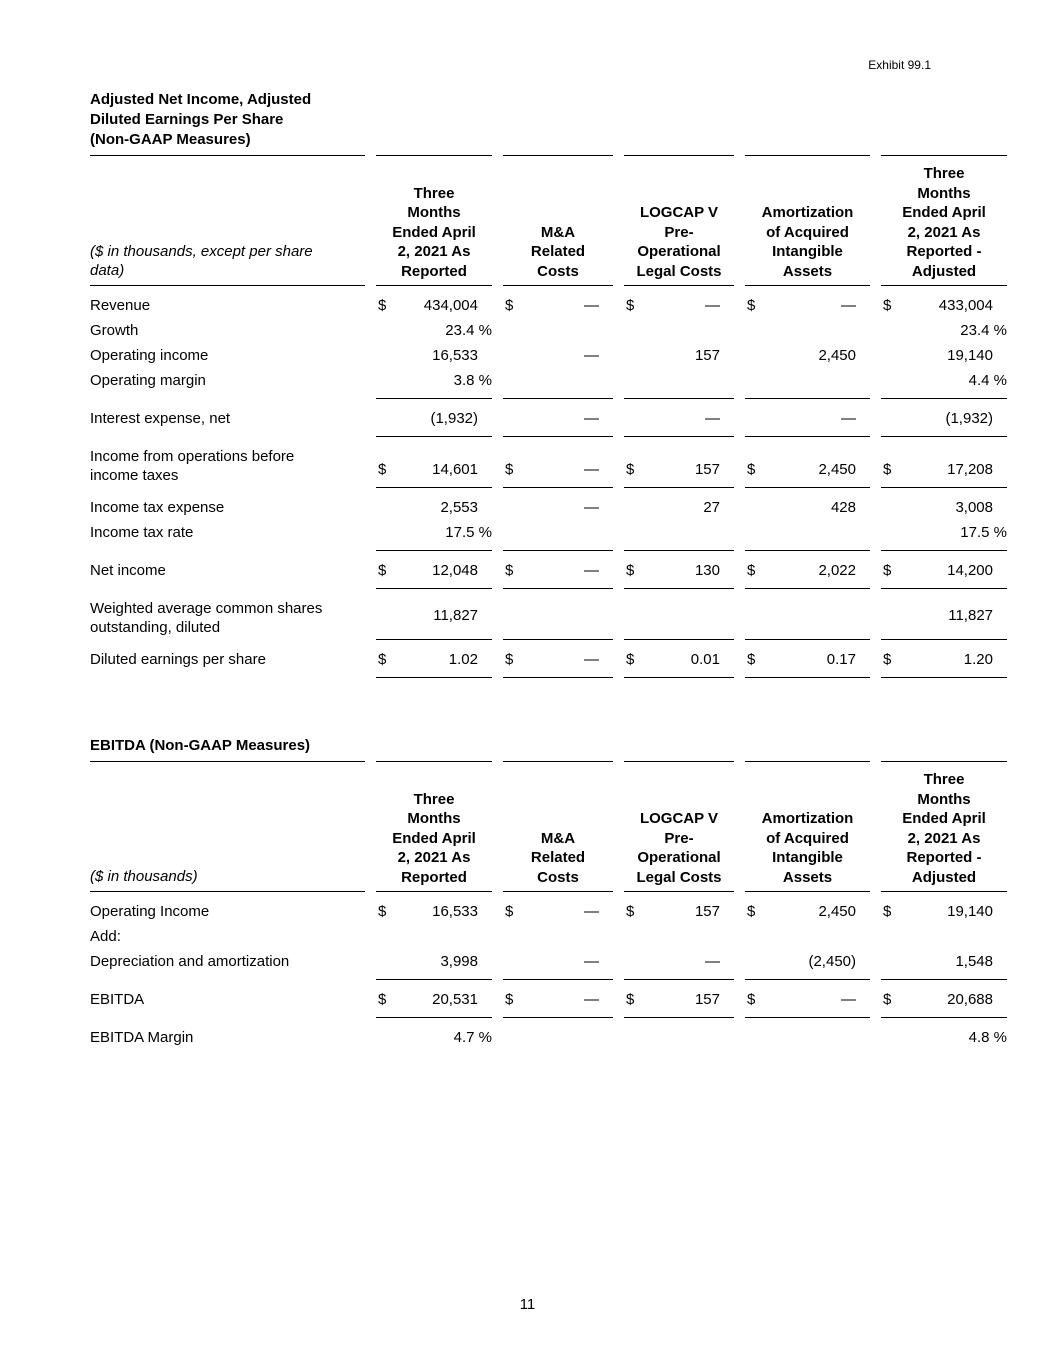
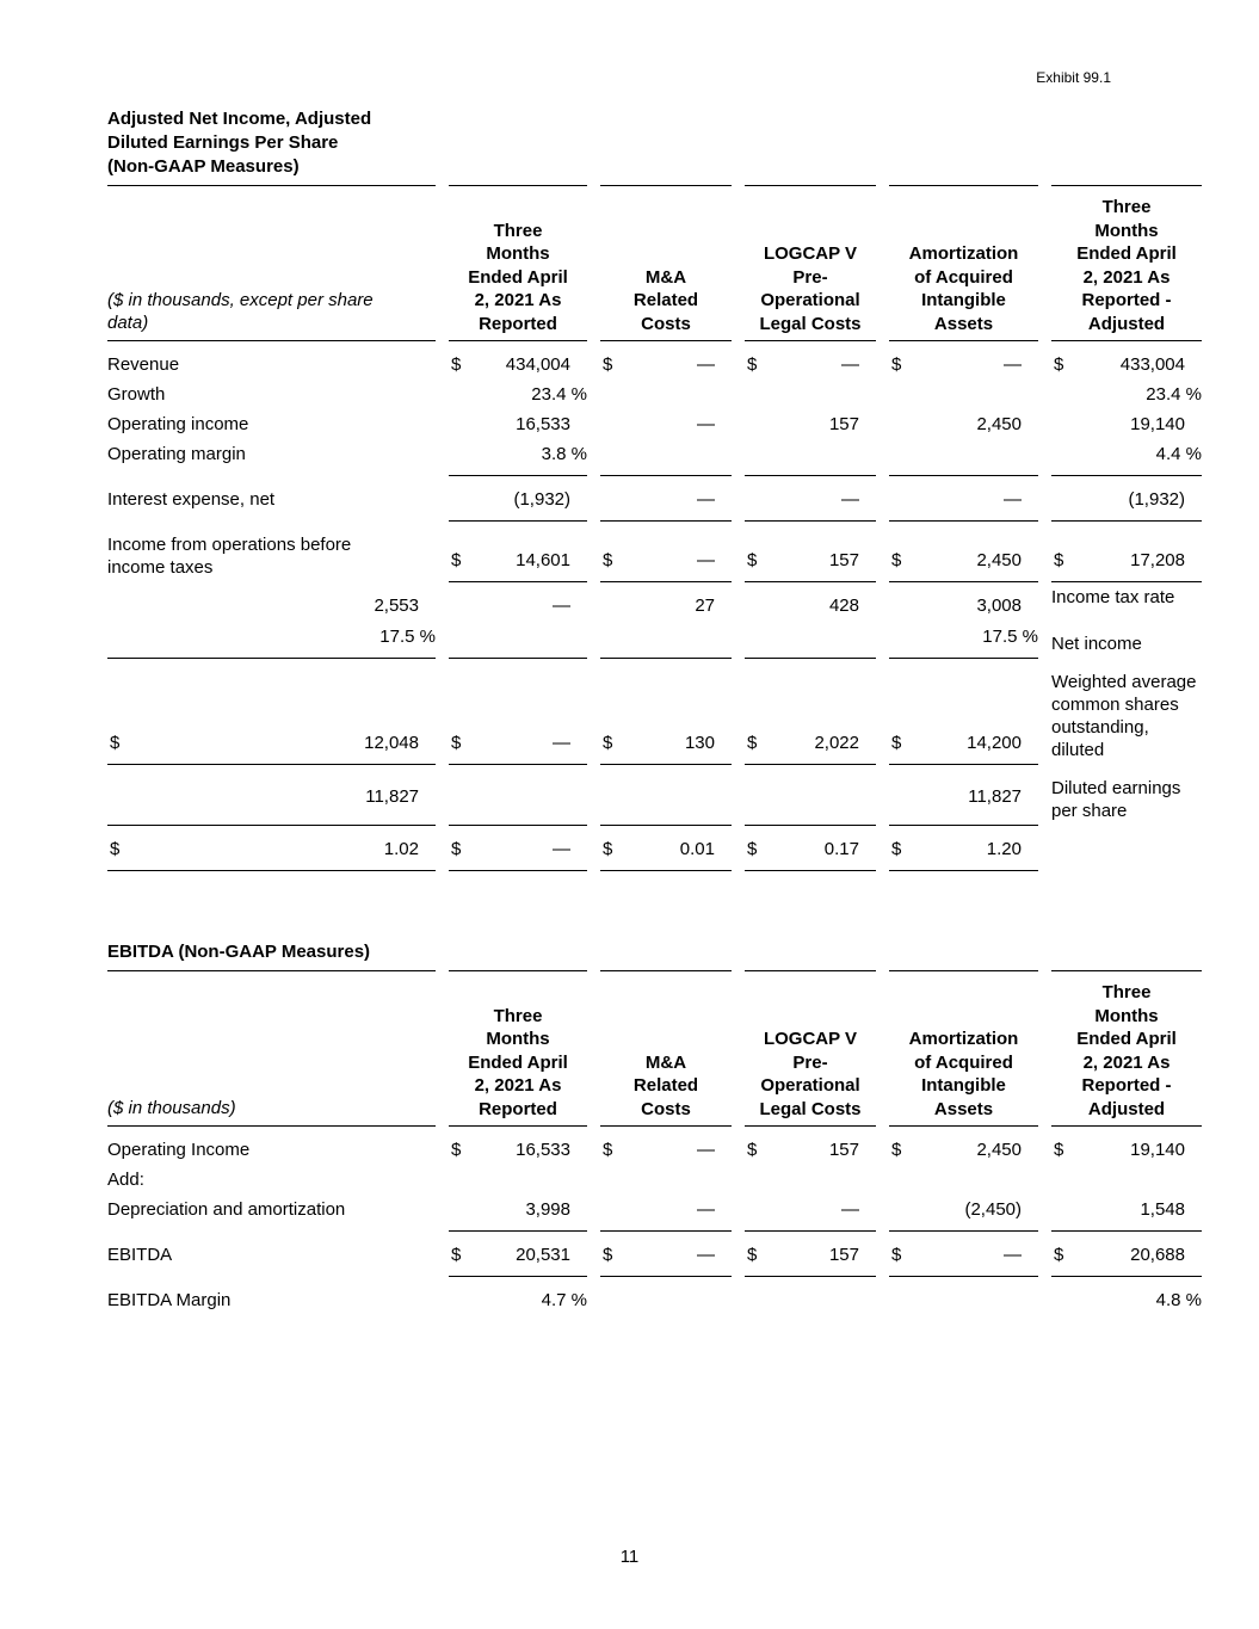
  Exhibit 99.1
  Adjusted Net Income, Adjusted
  Diluted Earnings Per Share
  (Non-GAAP Measures)
  ($ in thousands, except per share data)
  Three
  Months
  Ended April
  2, 2021 As
  Reported
  M&A
  Related
  Costs
  LOGCAP V
  Pre-
  Operational
  Legal Costs
  Amortization
  of Acquired
  Intangible
  Assets
  Three
  Months
  Ended April
  2, 2021 As
  Reported -
  Adjusted
  Revenue
  $
  434,004
  $
  —
  $
  —
  $
  —
  $
  433,004
  Growth
  23.4 %
  23.4 %
  Operating income
  16,533
  —
  157
  2,450
  19,140
  Operating margin
  3.8 %
  4.4 %
  Interest expense, net
  (1,932)
  —
  —
  —
  (1,932)
  Income from operations before income taxes
  $
  14,601
  $
  —
  $
  157
  $
  2,450
  $
  17,208
- Income tax expense
  2,553
  —
  27
  428
  3,008
  Income tax rate
  17.5 %
  17.5 %
  Net income
  $
  12,048
  $
  —
  $
  130
  $
  2,022
  $
  14,200
  Weighted average common shares outstanding, diluted
  11,827
  11,827
  Diluted earnings per share
  $
  1.02
  $
  —
  $
  0.01
  $
  0.17
  $
  1.20
  EBITDA (Non-GAAP Measures)
  ($ in thousands)
  Three
  Months
  Ended April
  2, 2021 As
  Reported
  M&A
  Related
  Costs
  LOGCAP V
  Pre-
  Operational
  Legal Costs
  Amortization
  of Acquired
  Intangible
  Assets
  Three
  Months
  Ended April
  2, 2021 As
  Reported -
  Adjusted
  Operating Income
  $
  16,533
  $
  —
  $
  157
  $
  2,450
  $
  19,140
  Add:
  Depreciation and amortization
  3,998
  —
  —
  (2,450)
  1,548
  EBITDA
  $
  20,531
  $
  —
  $
  157
  $
  —
  $
  20,688
  EBITDA Margin
  4.7 %
  4.8 %
  11
